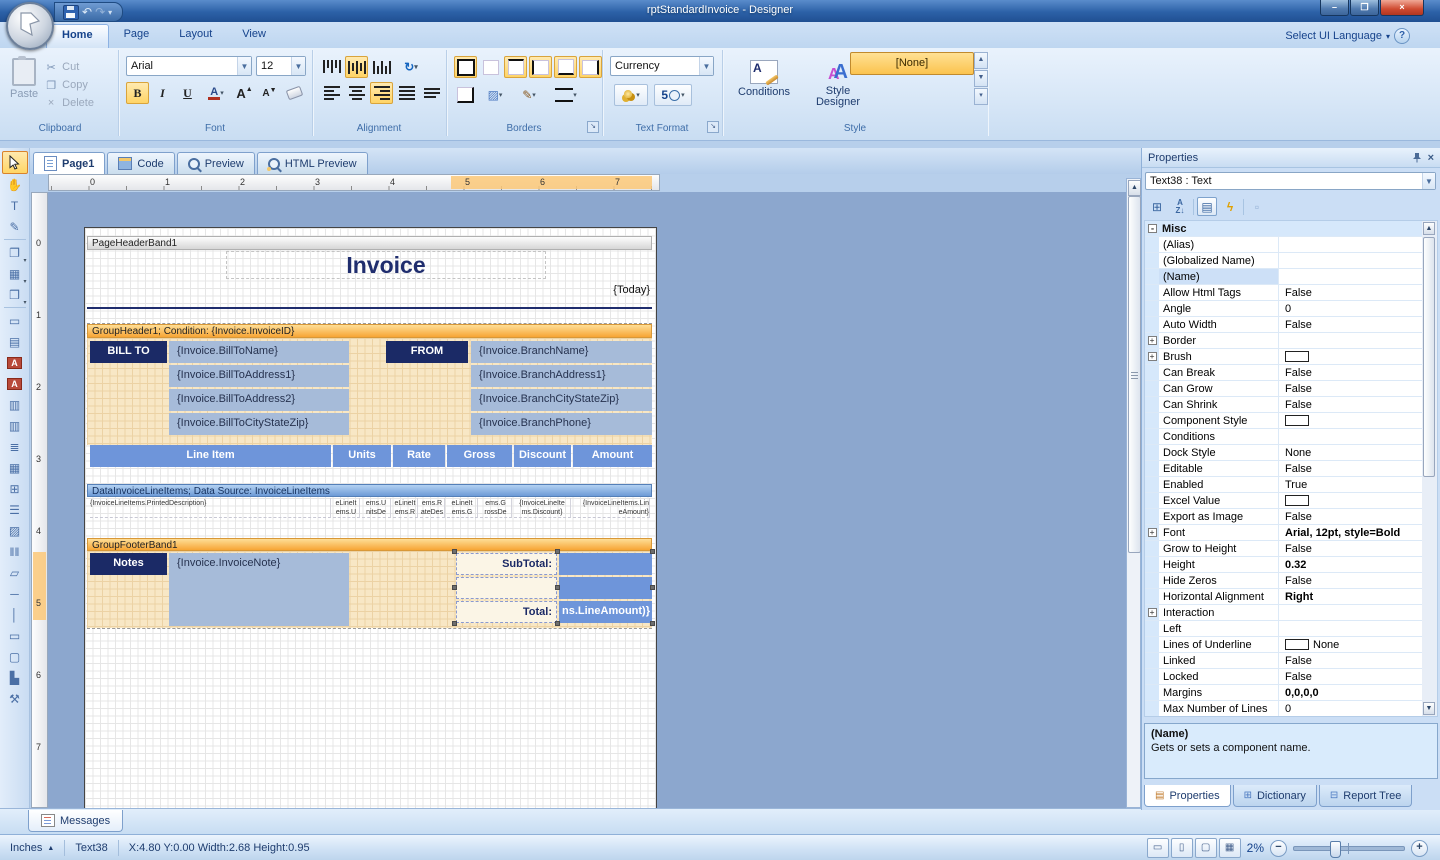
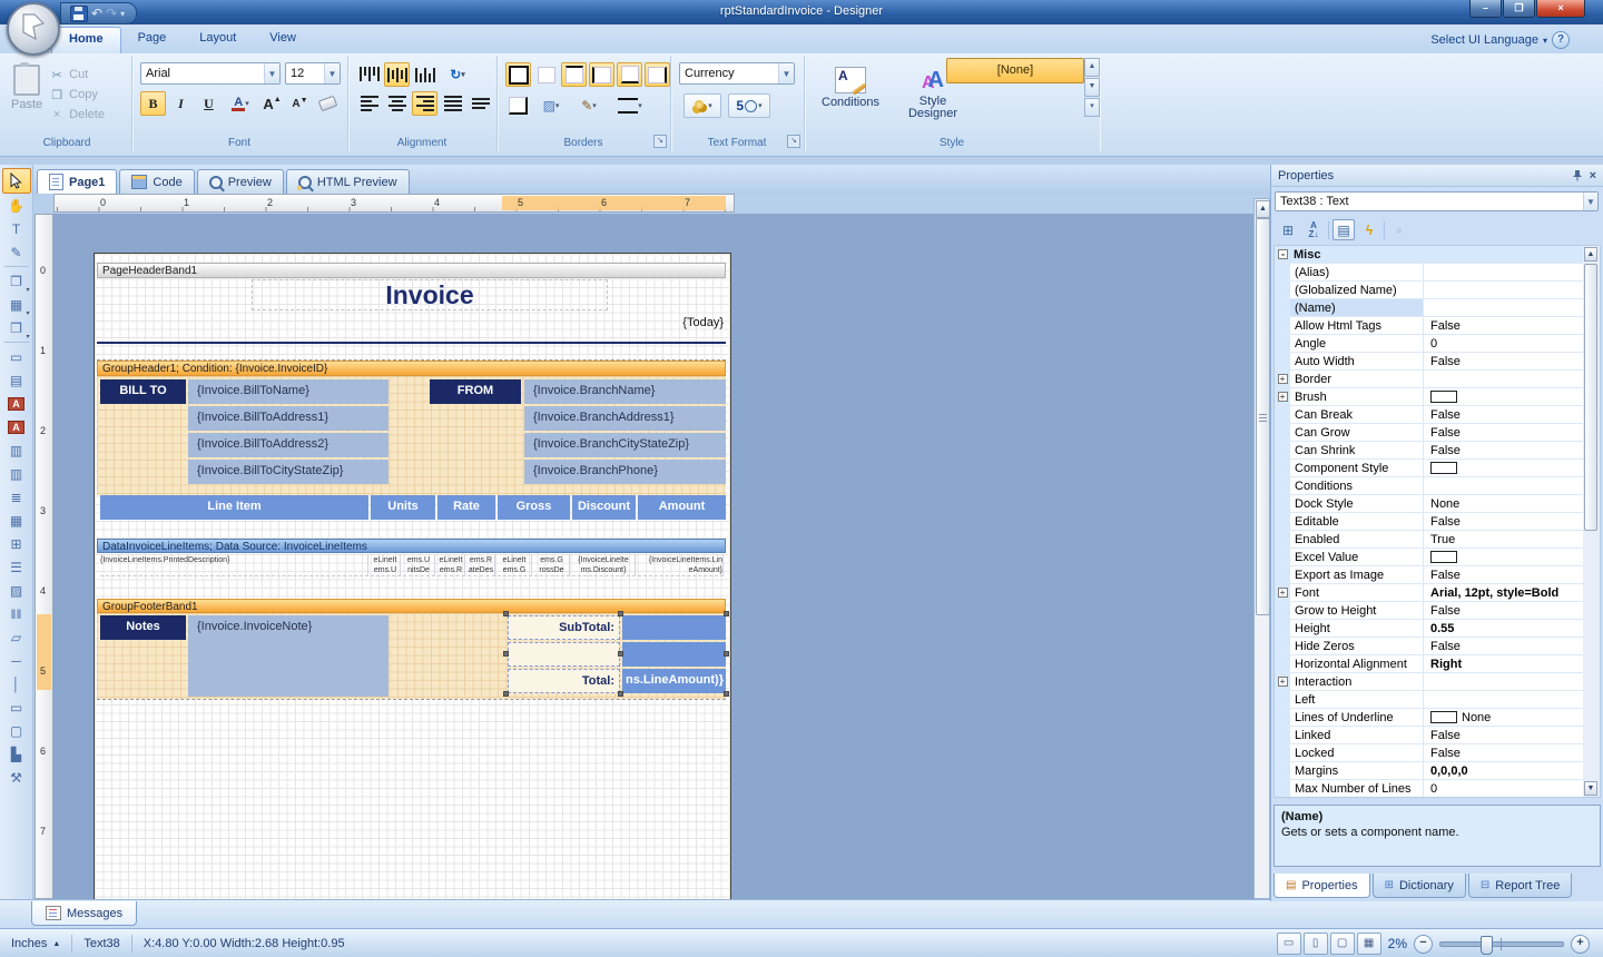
  rptStandardInvoice - Designer
  –
  ❐
  ×
  ↶
  ↷
  ▾
  Home
  Page
  Layout
  View
  Select UI Language
  ▾
  ?
  Paste
  ✂
  Cut
  ❐
  Copy
  ×
  Delete
  Clipboard
  Arial
  ▼
  12
  ▼
  B
  I
  U
  A
  A
  A
  Font
  ↻
  Alignment
  ▨
  ✎
  Borders
  Currency
  ▼
  5
  Text Format
  A
  Conditions
  A
  A
  Style
  Designer
  [None]
  Style
  ✋
  T
  ✎
  ❐
  ▦
  ❒
  ▭
  ▤
  A
  A
  ▥
  ▥
  ≣
  ▦
  ⊞
  ☰
  ▨
  ‖‖
  ▱
  ─
  │
  ▭
  ▢
  ▙
  ⚒
  Page1
  Code
  Preview
  HTML Preview
  0
  1
  2
  3
  4
  5
  6
  7
  0
  1
  2
  3
  4
  5
  6
  7
  PageHeaderBand1
  Invoice
  {Today}
  GroupHeader1; Condition: {Invoice.InvoiceID}
  BILL TO
  FROM
  DataInvoiceLineItems; Data Source: InvoiceLineItems
  GroupFooterBand1
  Notes
  {Invoice.InvoiceNote}
  SubTotal:
  Total:
  ns.LineAmount)}
  {Invoice.BillToName}
  {Invoice.BillToAddress1}
  {Invoice.BillToAddress2}
  {Invoice.BillToCityStateZip}
  {Invoice.BranchName}
  {Invoice.BranchAddress1}
  {Invoice.BranchCityStateZip}
  {Invoice.BranchPhone}
  Line Item
  Units
  Rate
  Gross
  Discount
  Amount
  Messages
  Properties
  ×
  Text38 : Text
  ▼
  ⊞
  A
  Z↓
  ▤
  ϟ
  ▫
  -
  Misc
  (Alias)
  (Globalized Name)
  (Name)
  Allow Html Tags
  False
  Angle
  0
  Auto Width
  False
  +
  Border
  +
  Brush
  Can Break
  False
  Can Grow
  False
  Can Shrink
  False
  Component Style
  Conditions
  Dock Style
  None
  Editable
  False
  Enabled
  True
  Excel Value
  Export as Image
  False
  +
  Font
  Arial, 12pt, style=Bold
  Grow to Height
  False
  Height
- 0.32
+ 0.55
  Hide Zeros
  False
  Horizontal Alignment
  Right
  +
  Interaction
  Left
  Lines of Underline
  None
  Linked
  False
  Locked
  False
  Margins
  0,0,0,0
  Max Number of Lines
  0
  (Name)
  Gets or sets a component name.
  ▤
  Properties
  ⊞
  Dictionary
  ⊟
  Report Tree
  Inches
  Text38
  X:4.80 Y:0.00 Width:2.68 Height:0.95
  ▭
  ▯
  ▢
  ▦
  2%
  −
  +
